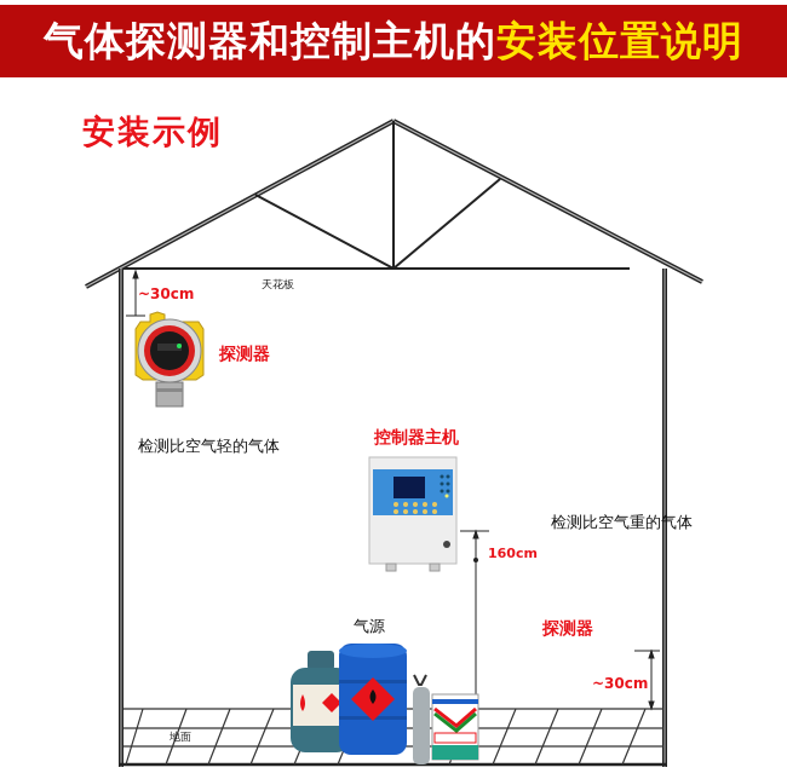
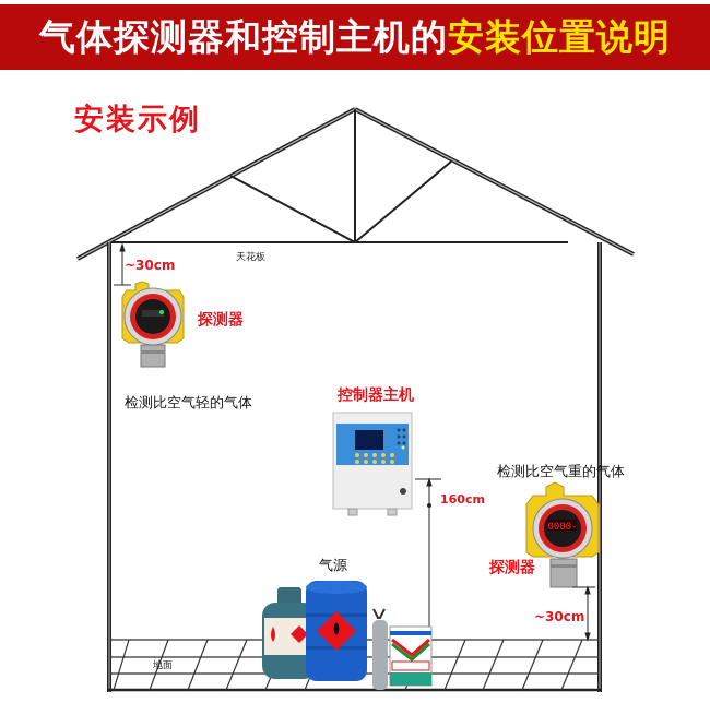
  气体探测器和控制主机的安装位置说明
  安装示例
+ 0000-
  天花板
  ~30cm
  探测器
  检测比空气轻的气体
  控制器主机
  160cm
  检测比空气重的气体
  探测器
  ~30cm
  气源
  地面
